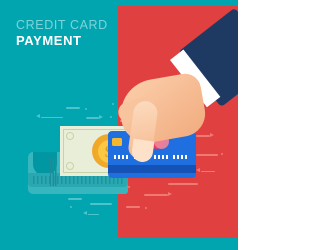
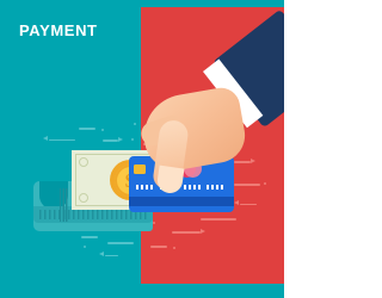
- CREDIT CARD
  PAYMENT
